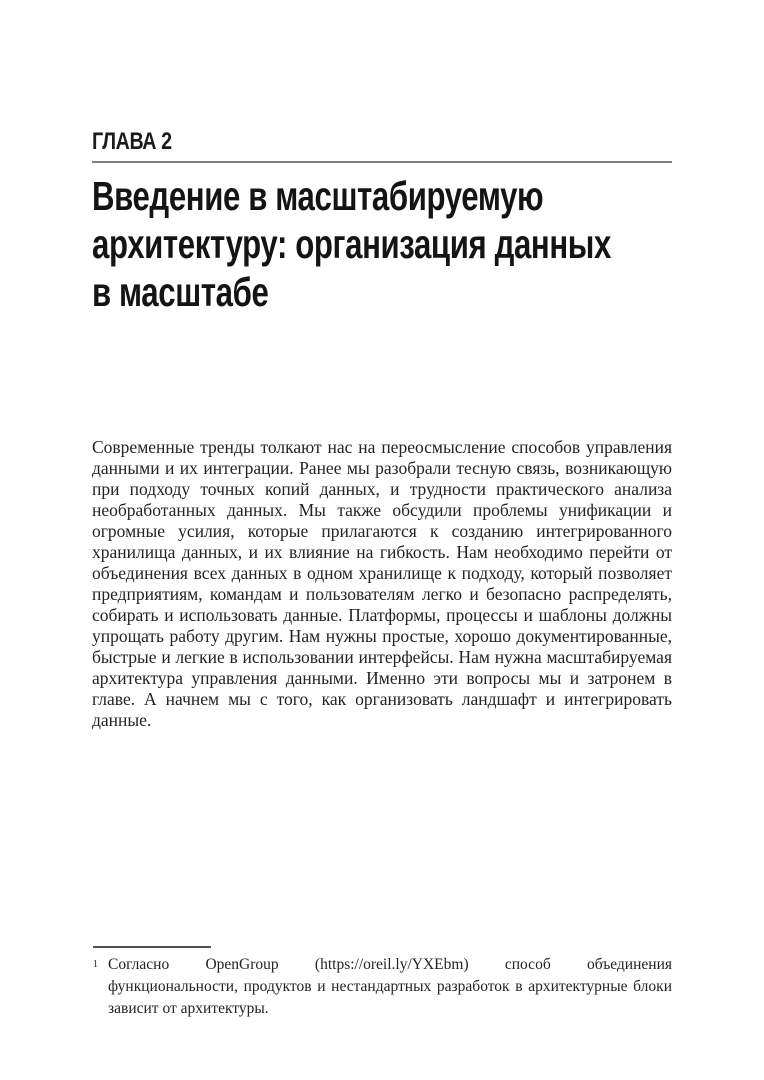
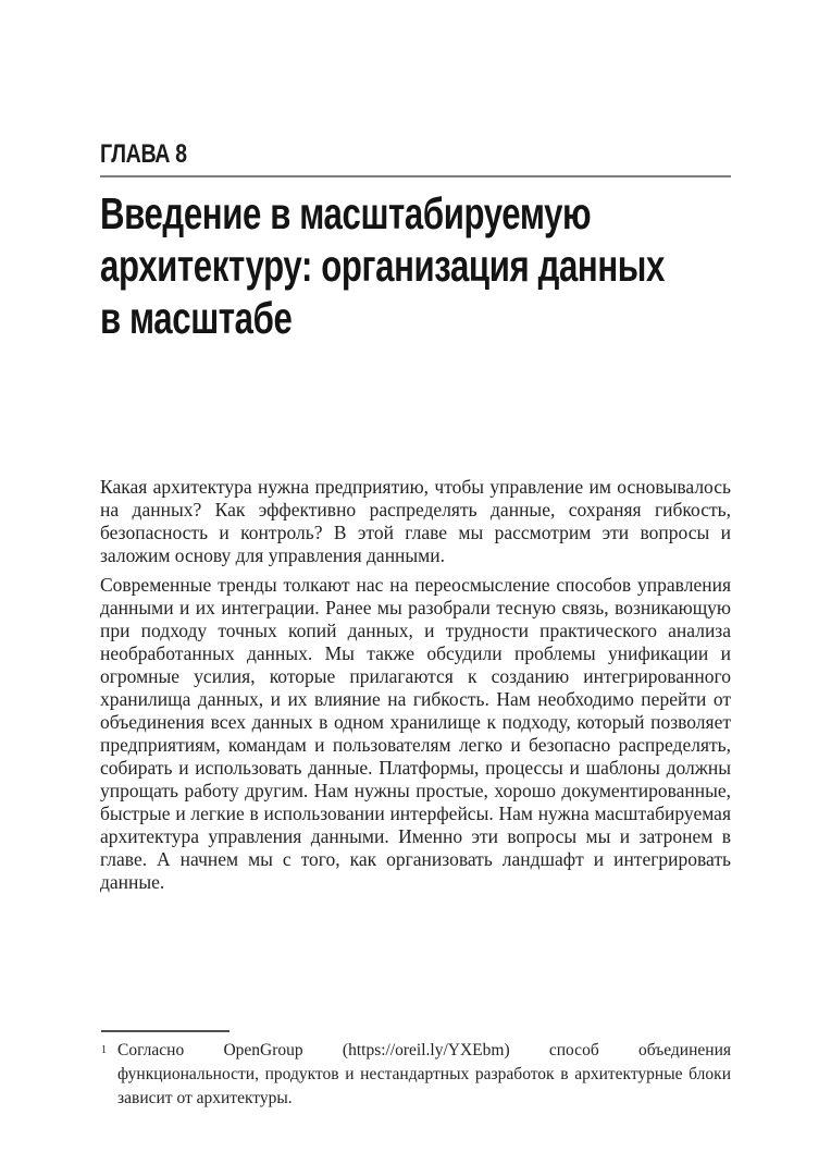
- ГЛАВА 2
+ ГЛАВА 8
  Введение в масштабируемую
  архитектуру: организация данных
  в масштабе
+ Какая архитектура нужна предприятию, чтобы управление им основывалось на данных? Как эффективно распределять данные, сохраняя гибкость, безопасность и контроль? В этой главе мы рассмотрим эти вопросы и заложим основу для управления данными.
  Современные тренды толкают нас на переосмысление способов управления данными и их интеграции. Ранее мы разобрали тесную связь, возникающую при подходу точных копий данных, и трудности практического анализа необработанных данных. Мы также обсудили проблемы унификации и огромные усилия, которые прилагаются к созданию интегрированного хранилища данных, и их влияние на гибкость. Нам необходимо перейти от объединения всех данных в одном хранилище к подходу, который позволяет предприятиям, командам и пользователям легко и безопасно распределять, собирать и использовать данные. Платформы, процессы и шаблоны должны упрощать работу другим. Нам нужны простые, хорошо документированные, быстрые и легкие в использовании интерфейсы. Нам нужна масштабируемая архитектура управления данными. Именно эти вопросы мы и затронем в главе. А начнем мы с того, как организовать ландшафт и интегрировать данные.
  1
  Согласно OpenGroup (https://oreil.ly/YXEbm) способ объединения функциональности, продуктов и нестандартных разработок в архитектурные блоки зависит от архитектуры.
